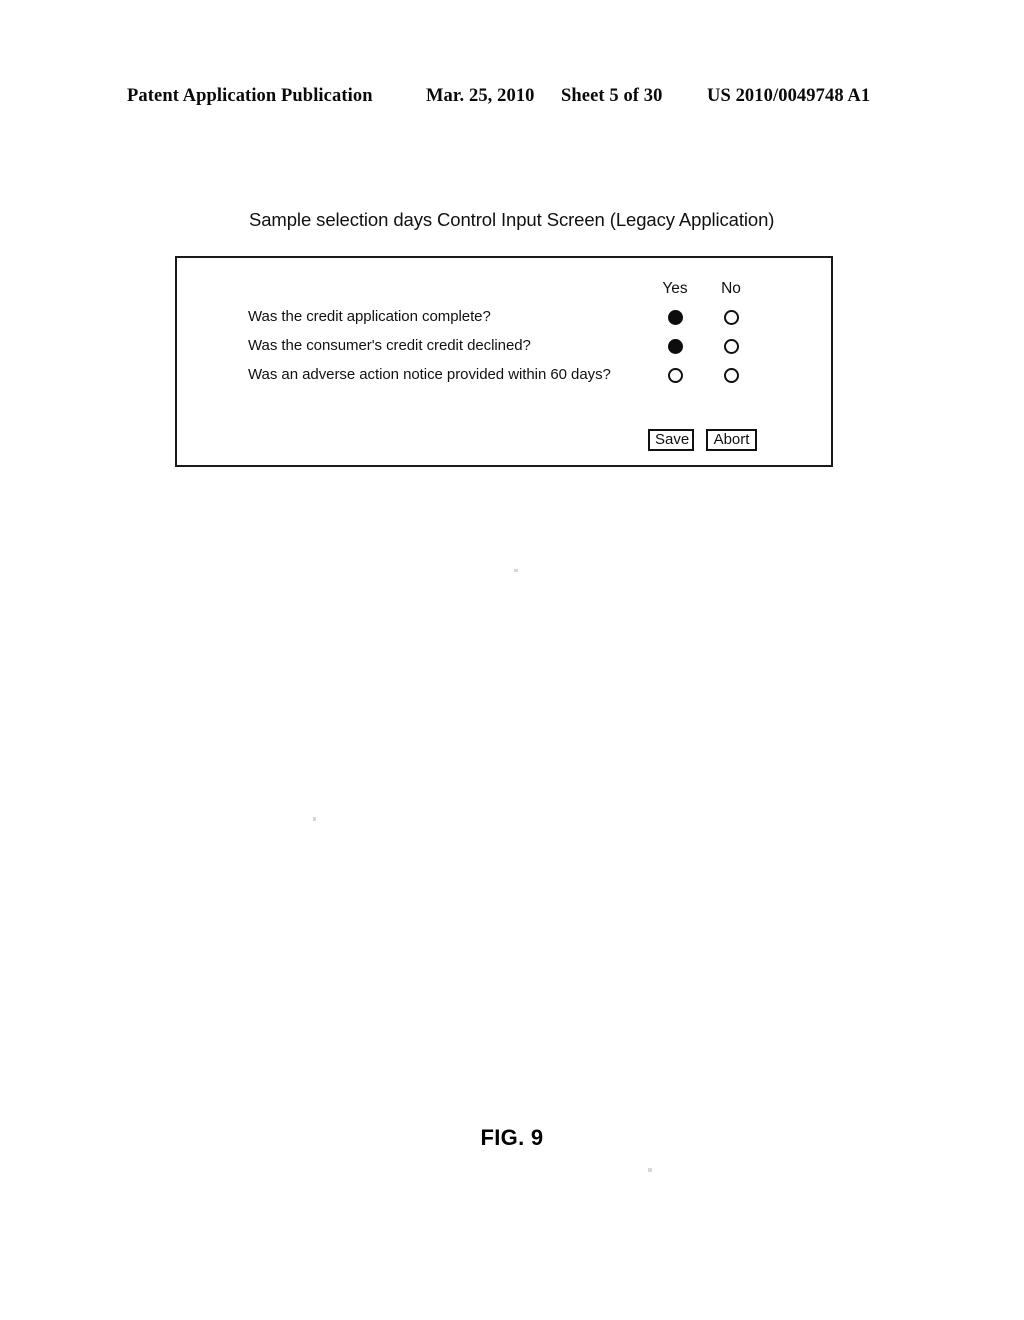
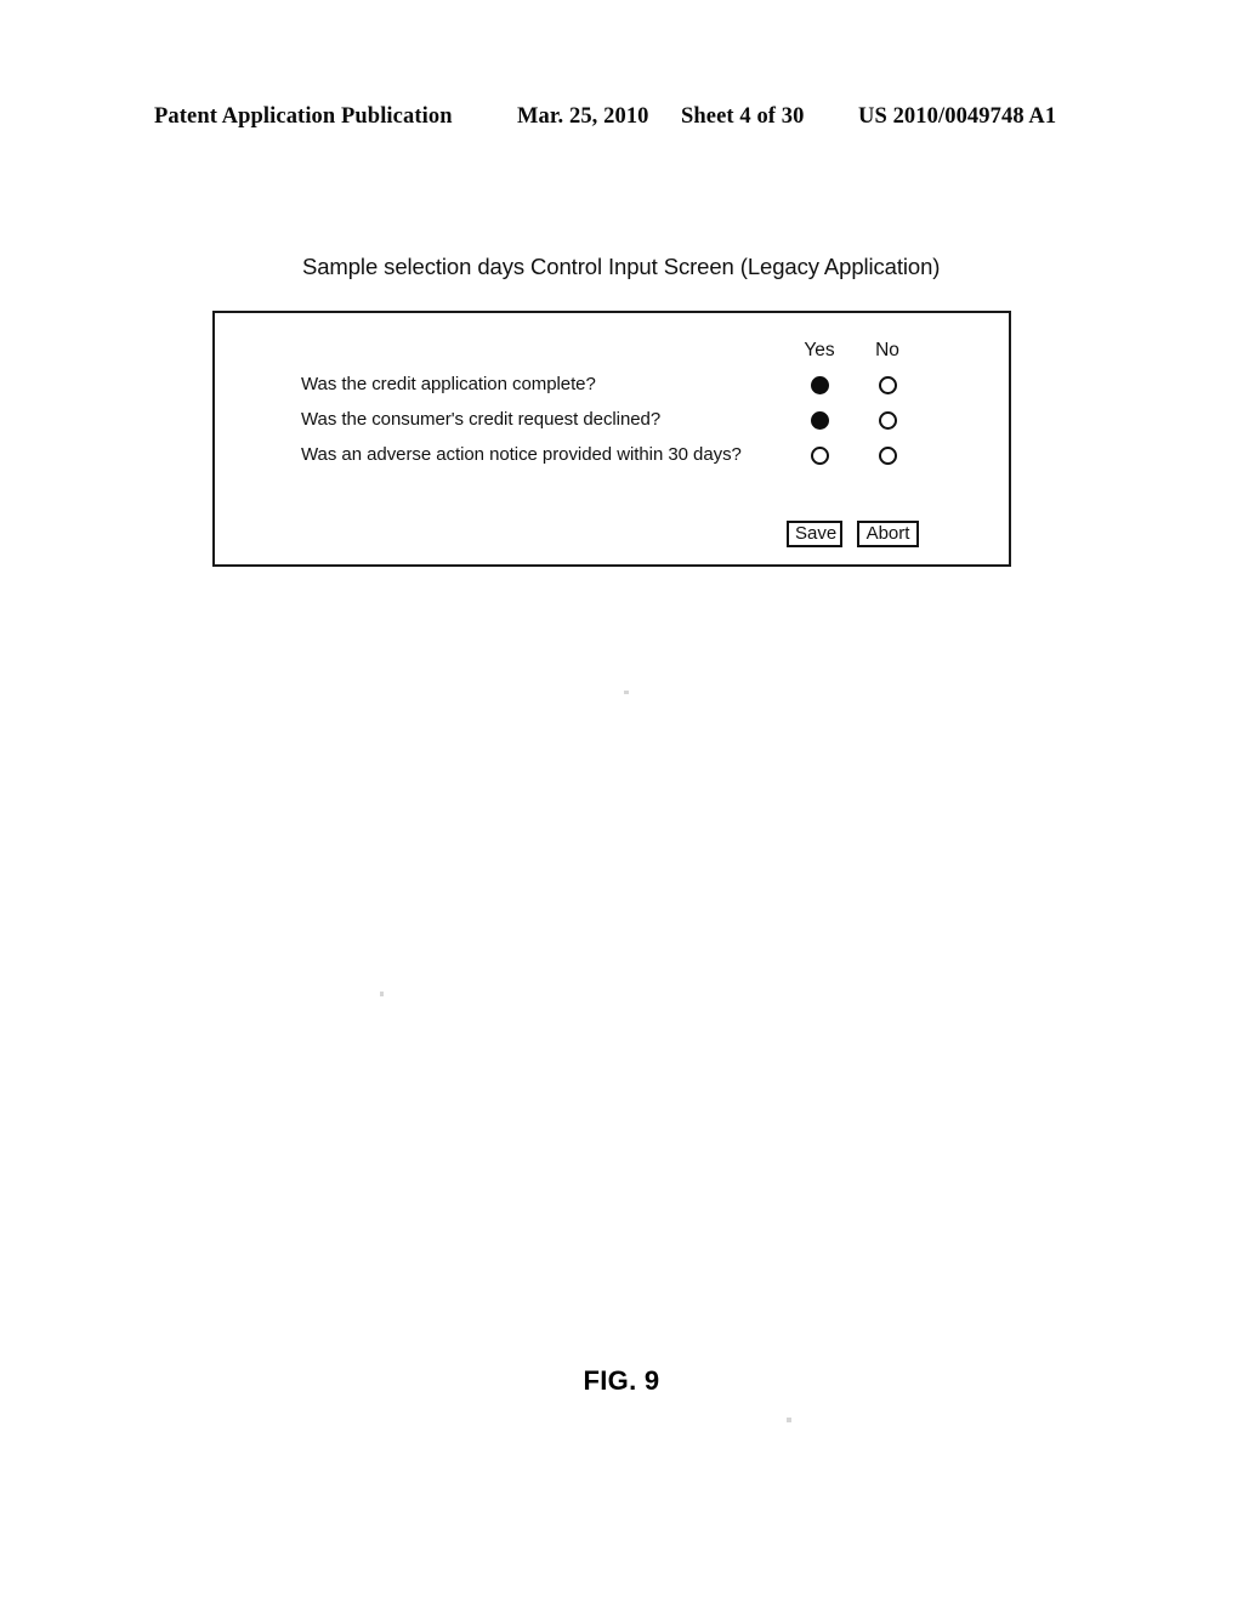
  Patent Application Publication
  Mar. 25, 2010
- Sheet 5 of 30
+ Sheet 4 of 30
  US 2010/0049748 A1
  Sample selection days Control Input Screen (Legacy Application)
  Yes
  No
  Was the credit application complete?
- Was the consumer's credit credit declined?
+ Was the consumer's credit request declined?
- Was an adverse action notice provided within 60 days?
+ Was an adverse action notice provided within 30 days?
  Save
  Abort
  FIG. 9
